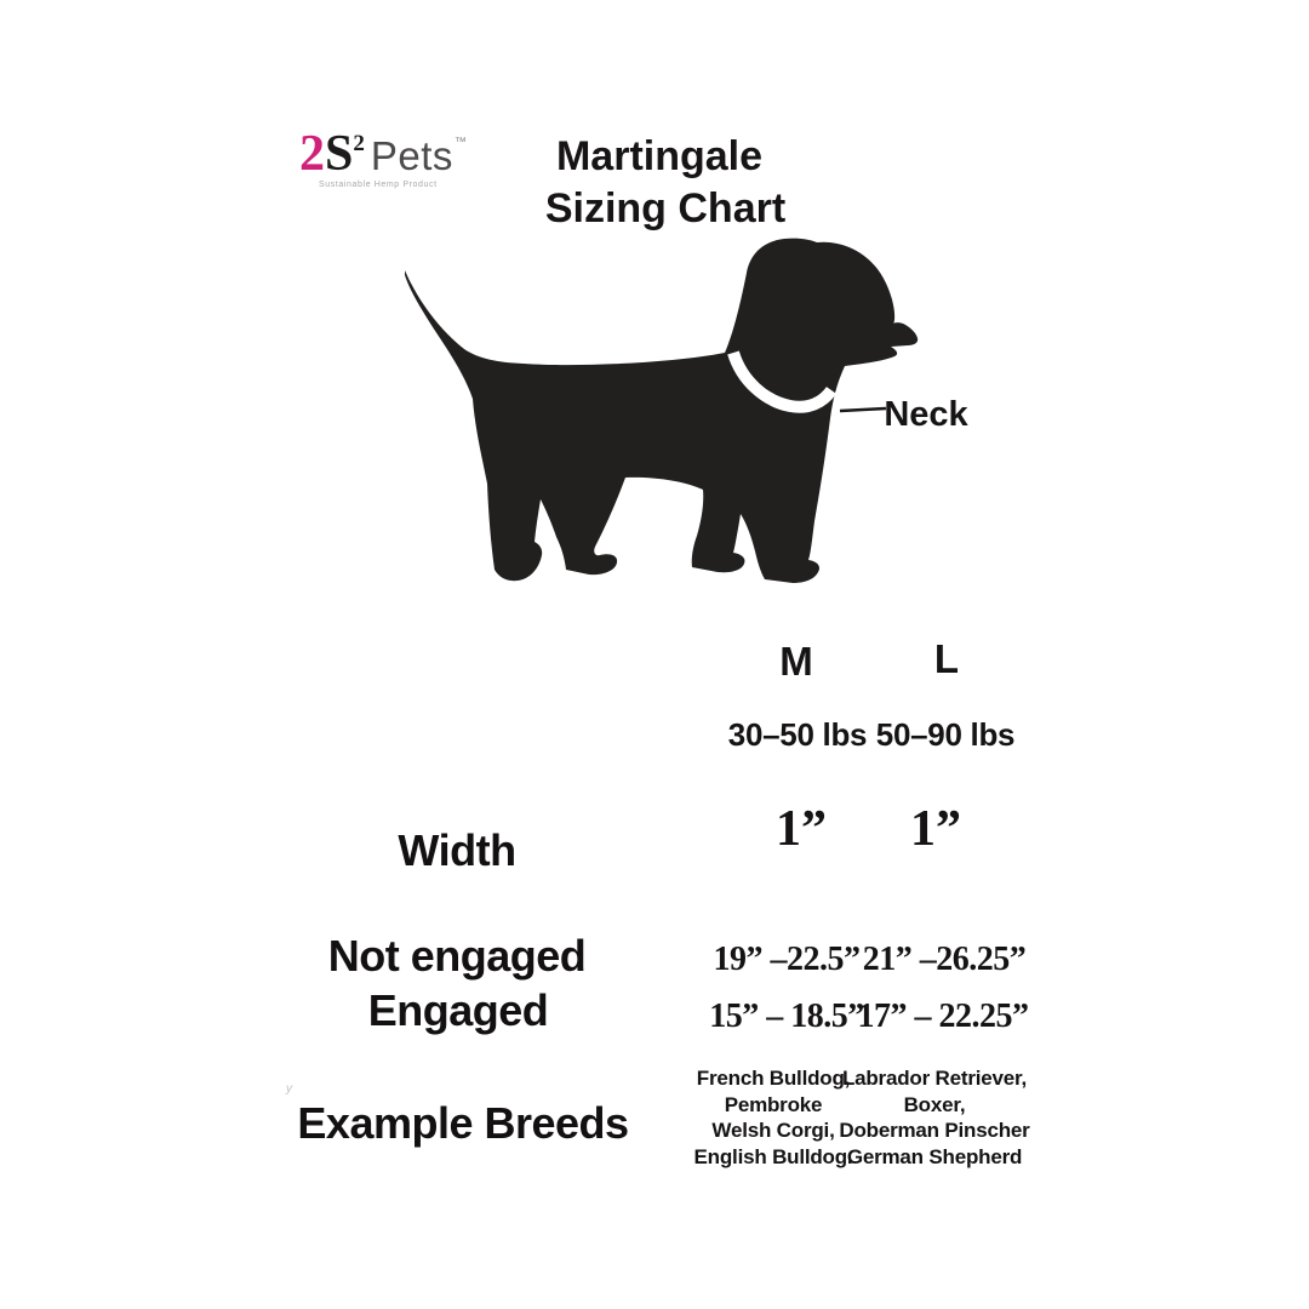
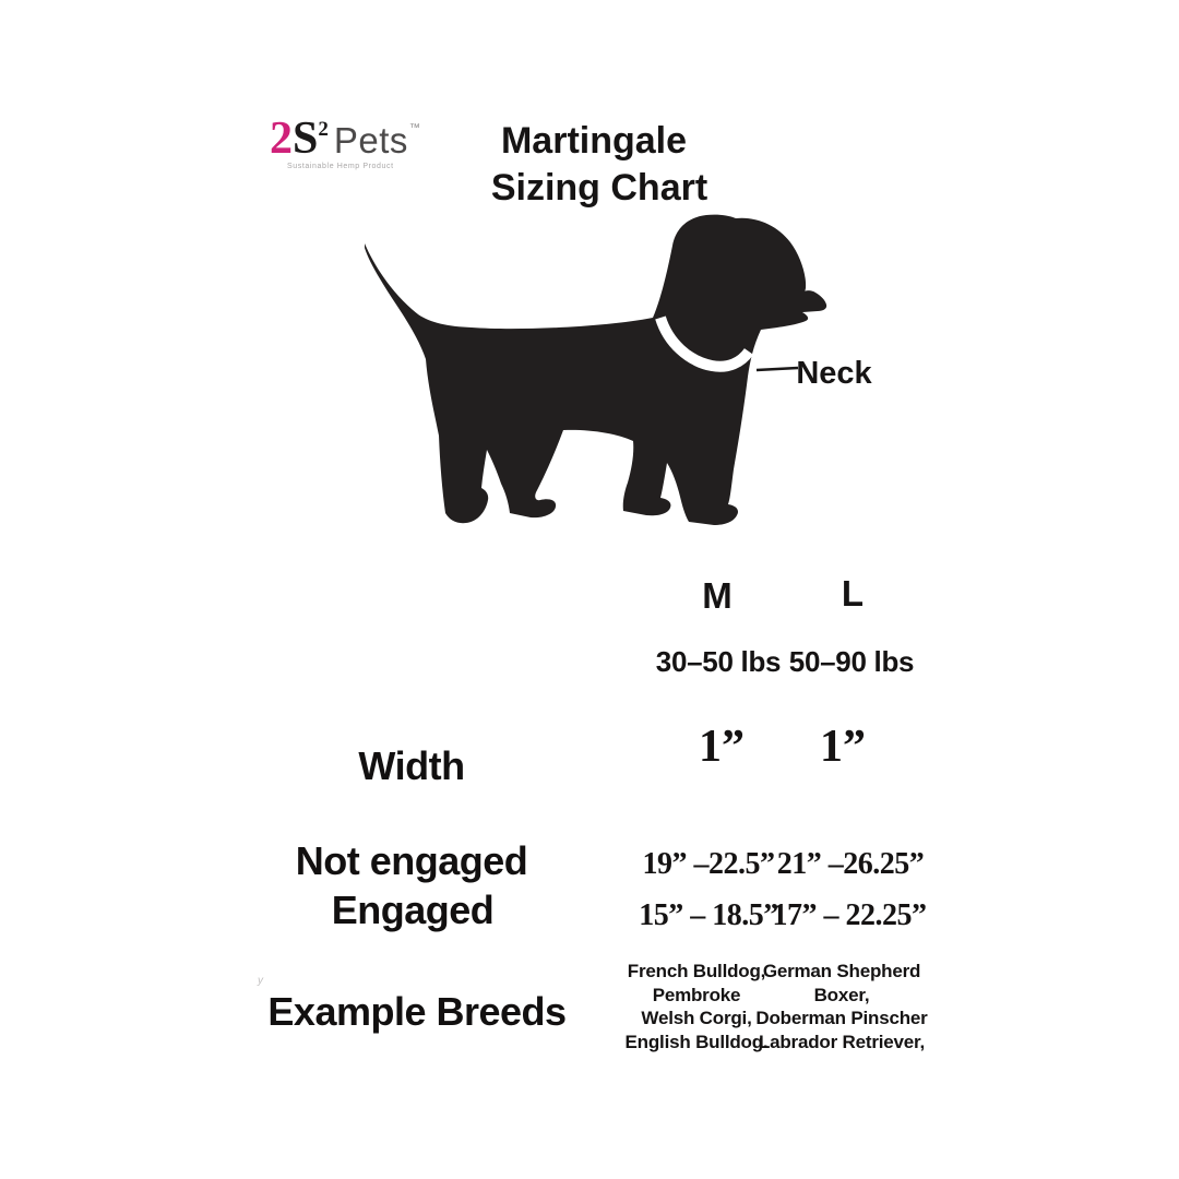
  2S2 Pets™
  Martingale
  Sizing Chart
  Neck
  M
  L
  30–50 lbs
  50–90 lbs
  Width
  1”
  1”
  Not engaged
  19” –22.5”
  21” –26.25”
  Engaged
  15” – 18.5”
  17” – 22.25”
  y
  Example Breeds
  French Bulldog,
  Pembroke
  Welsh Corgi,
  English Bulldog.
- Labrador Retriever,
+ German Shepherd
  Boxer,
  Doberman Pinscher
- German Shepherd
+ Labrador Retriever,
